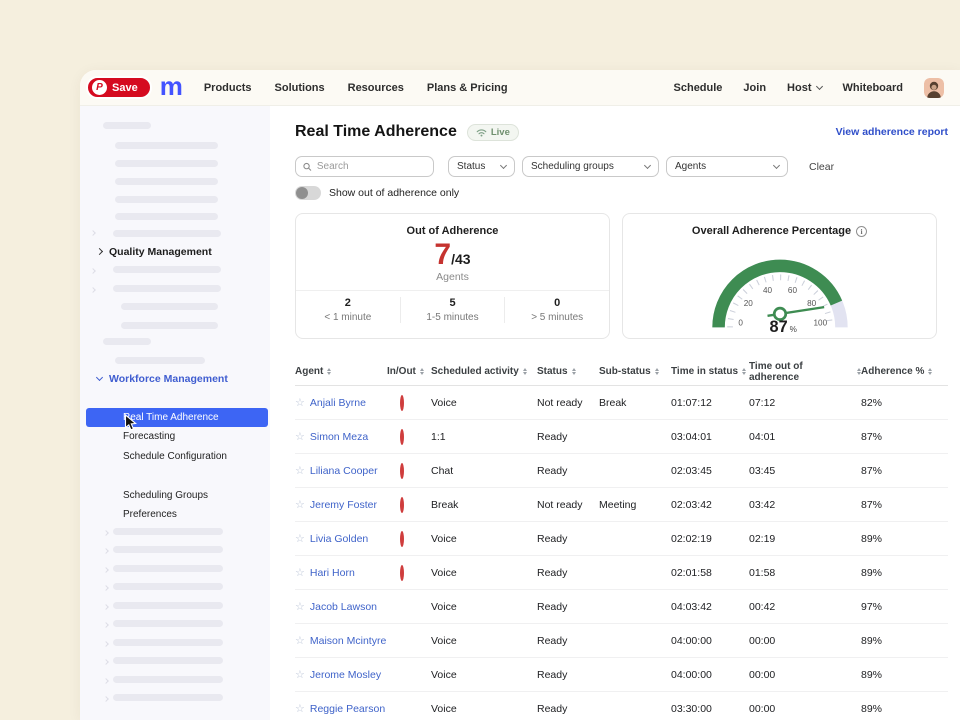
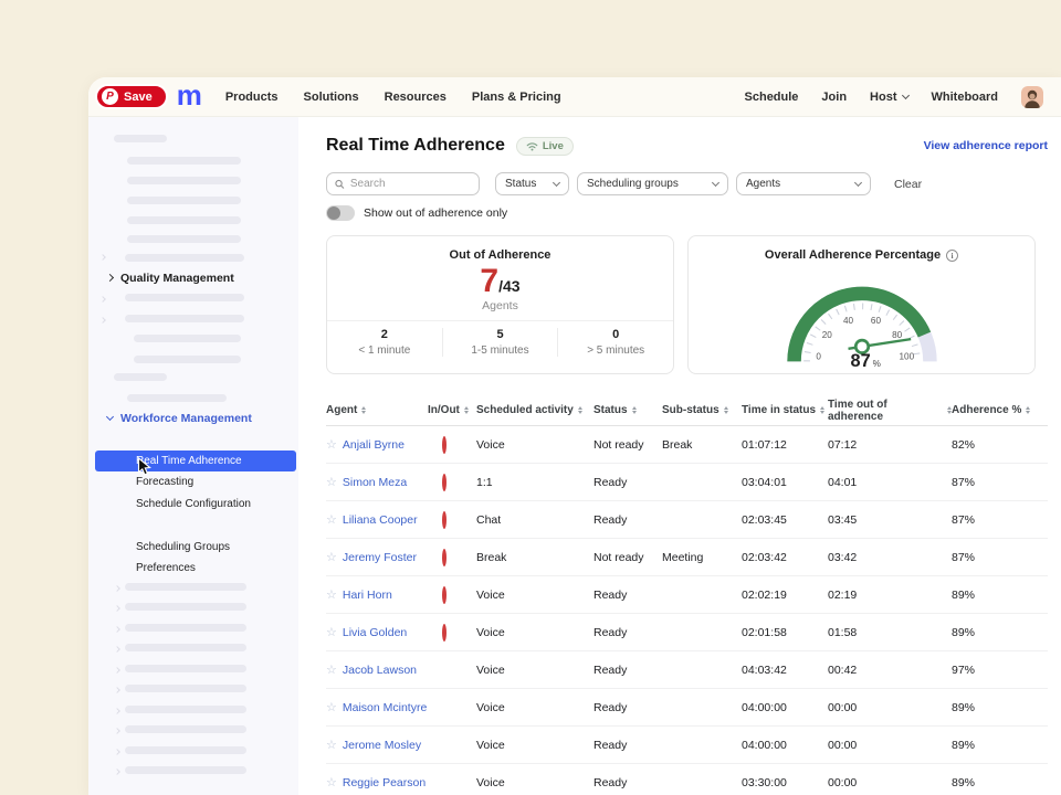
  P
  Save
  m
  Products
  Solutions
  Resources
  Plans & Pricing
  Schedule
  Join
  Host
  Whiteboard
  Quality Management
  Workforce Management
  eal Time Adherence
  Forecasting
  Schedule Configuration
  Scheduling Groups
  Preferences
  Real Time Adherence
  Live
  View adherence report
  Search
  Status
  Scheduling groups
  Agents
  Clear
  Show out of adherence only
  Out of Adherence
  7
  /43
  Agents
  2
  < 1 minute
  5
  1-5 minutes
  0
  > 5 minutes
  Overall Adherence Percentage
  i
  0
  20
  40
  60
  80
  100
  87
  %
  Agent
  In/Out
  Scheduled activity
  Status
  Sub-status
  Time in status
  Time out of adherence
  Adherence %
  ☆
  Anjali Byrne
  Voice
  Not ready
  Break
  01:07:12
  07:12
  82%
  ☆
  Simon Meza
  1:1
  Ready
  03:04:01
  04:01
  87%
  ☆
  Liliana Cooper
  Chat
  Ready
  02:03:45
  03:45
  87%
  ☆
  Jeremy Foster
  Break
  Not ready
  Meeting
  02:03:42
  03:42
  87%
  ☆
- Livia Golden
+ Hari Horn
  Voice
  Ready
  02:02:19
  02:19
  89%
  ☆
- Hari Horn
+ Livia Golden
  Voice
  Ready
  02:01:58
  01:58
  89%
  ☆
  Jacob Lawson
  Voice
  Ready
  04:03:42
  00:42
  97%
  ☆
  Maison Mcintyre
  Voice
  Ready
  04:00:00
  00:00
  89%
  ☆
  Jerome Mosley
  Voice
  Ready
  04:00:00
  00:00
  89%
  ☆
  Reggie Pearson
  Voice
  Ready
  03:30:00
  00:00
  89%
